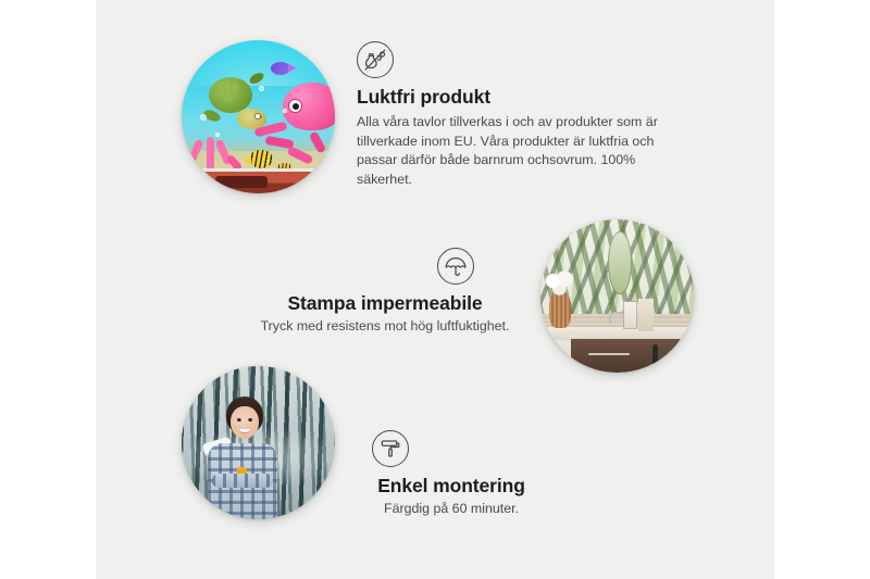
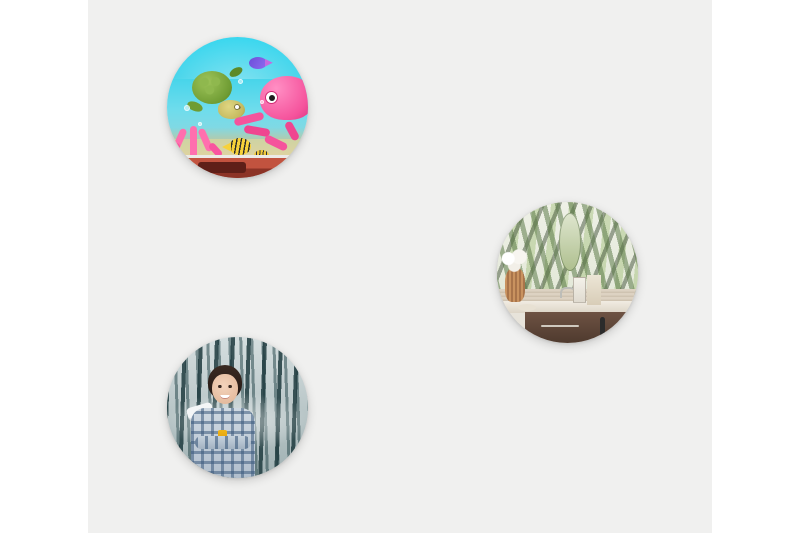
- Luktfri produkt
- Alla våra tavlor tillverkas i och av produkter som är tillverkade inom EU. Våra produkter är luktfria och passar därför både barnrum ochsovrum. 100% säkerhet.
- Stampa impermeabile
- Tryck med resistens mot hög luftfuktighet.
- Enkel montering
- Färgdig på 60 minuter.
